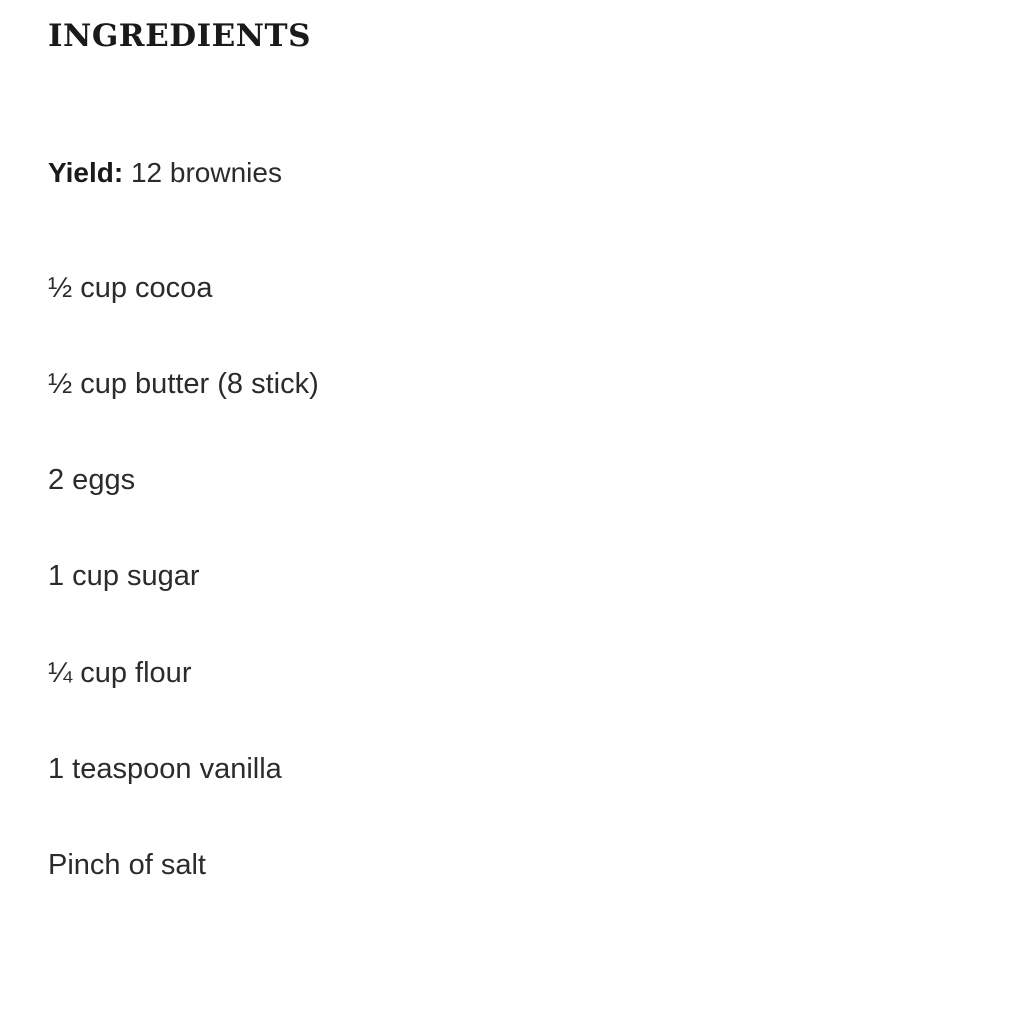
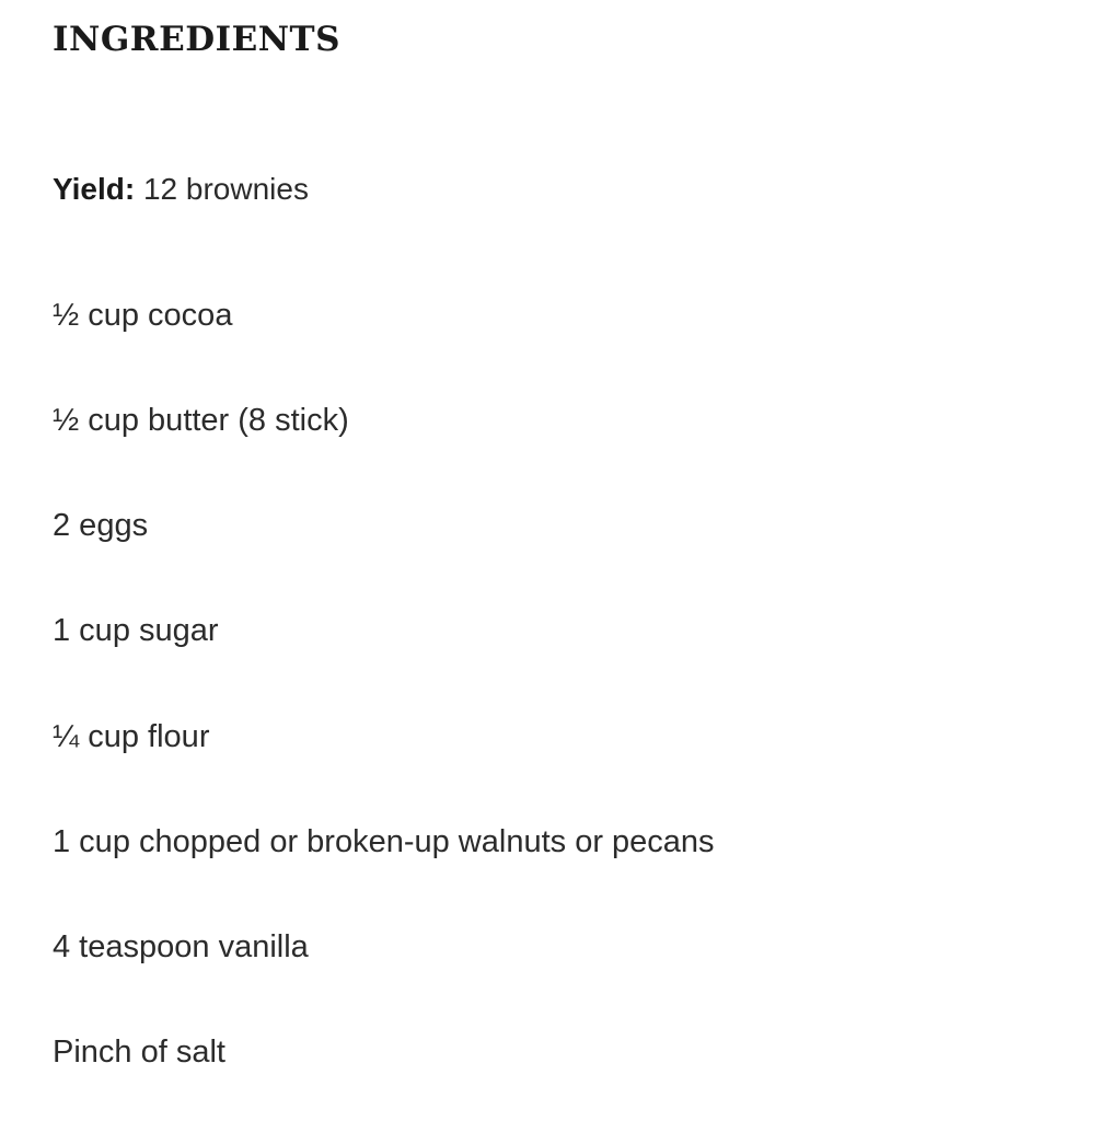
  INGREDIENTS
  Yield: 12 brownies
  ½ cup cocoa
  ½ cup butter (8 stick)
  2 eggs
  1 cup sugar
  ¼ cup flour
+ 1 cup chopped or broken-up walnuts or pecans
- 1 teaspoon vanilla
+ 4 teaspoon vanilla
  Pinch of salt
